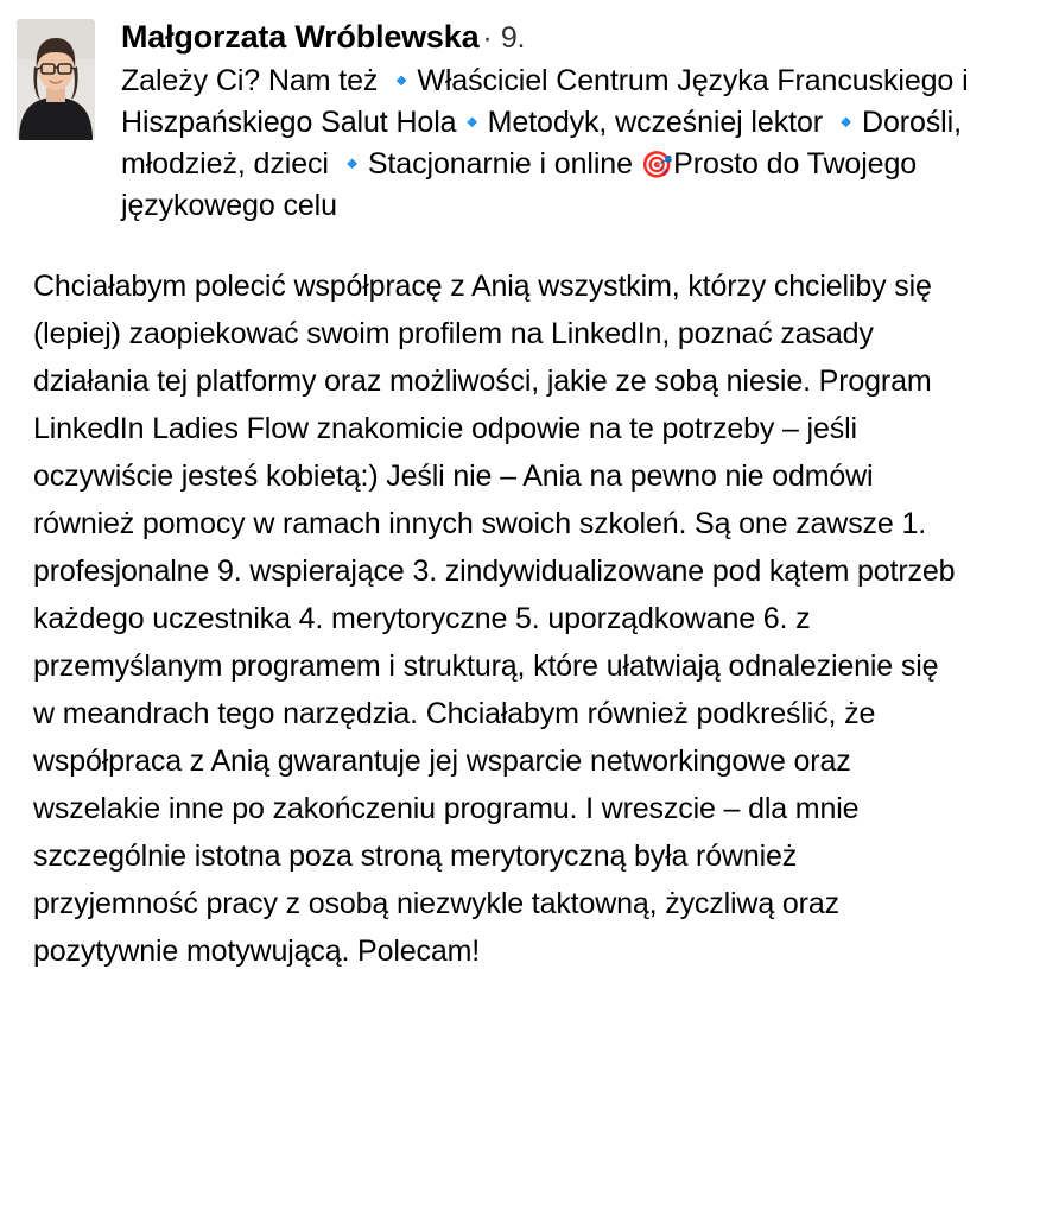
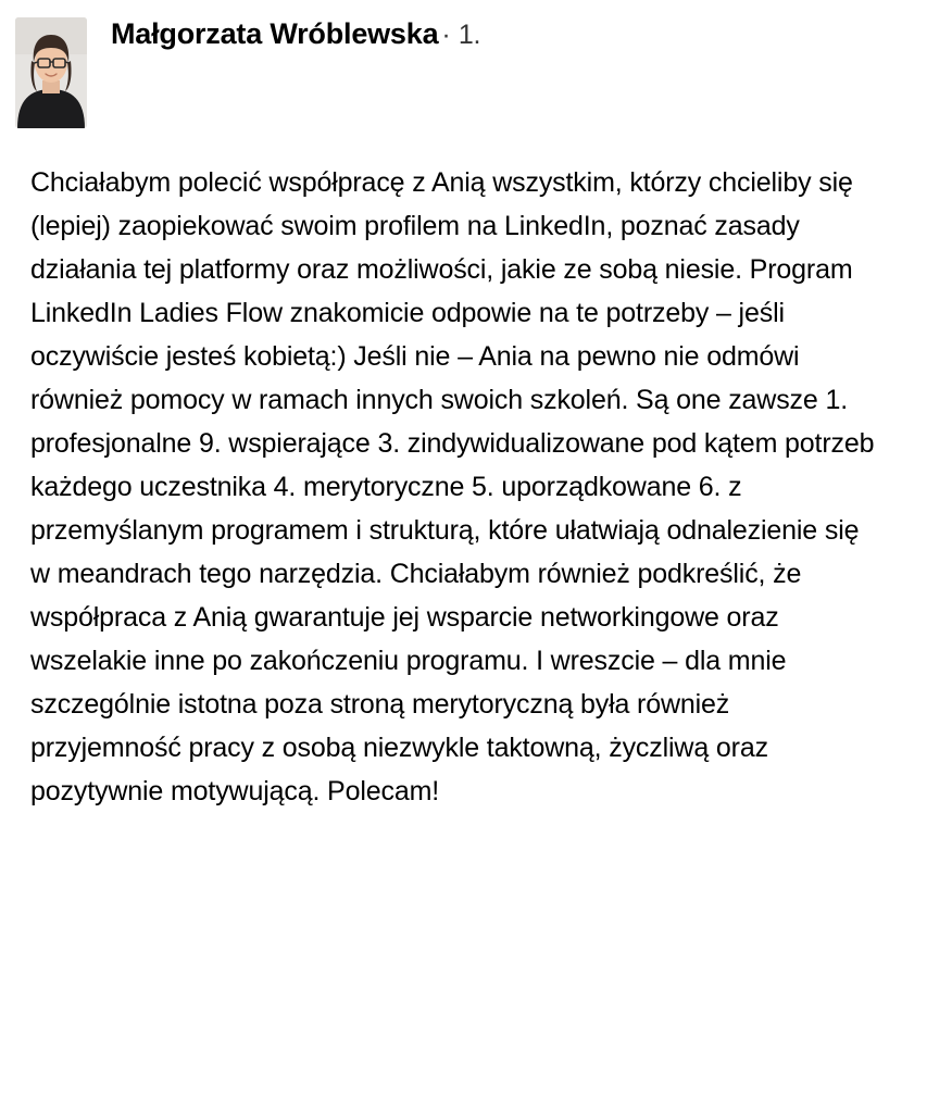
- Małgorzata Wróblewska· 9.
+ Małgorzata Wróblewska· 1.
- Zależy Ci? Nam też 🔹Właściciel Centrum Języka Francuskiego i Hiszpańskiego Salut Hola🔹Metodyk, wcześniej lektor 🔹Dorośli, młodzież, dzieci 🔹Stacjonarnie i online 🎯Prosto do Twojego językowego celu
  Chciałabym polecić współpracę z Anią wszystkim, którzy chcieliby się (lepiej) zaopiekować swoim profilem na LinkedIn, poznać zasady działania tej platformy oraz możliwości, jakie ze sobą niesie. Program LinkedIn Ladies Flow znakomicie odpowie na te potrzeby – jeśli oczywiście jesteś kobietą:) Jeśli nie – Ania na pewno nie odmówi również pomocy w ramach innych swoich szkoleń. Są one zawsze 1. profesjonalne 9. wspierające 3. zindywidualizowane pod kątem potrzeb każdego uczestnika 4. merytoryczne 5. uporządkowane 6. z przemyślanym programem i strukturą, które ułatwiają odnalezienie się w meandrach tego narzędzia. Chciałabym również podkreślić, że współpraca z Anią gwarantuje jej wsparcie networkingowe oraz wszelakie inne po zakończeniu programu. I wreszcie – dla mnie szczególnie istotna poza stroną merytoryczną była również przyjemność pracy z osobą niezwykle taktowną, życzliwą oraz pozytywnie motywującą. Polecam!
